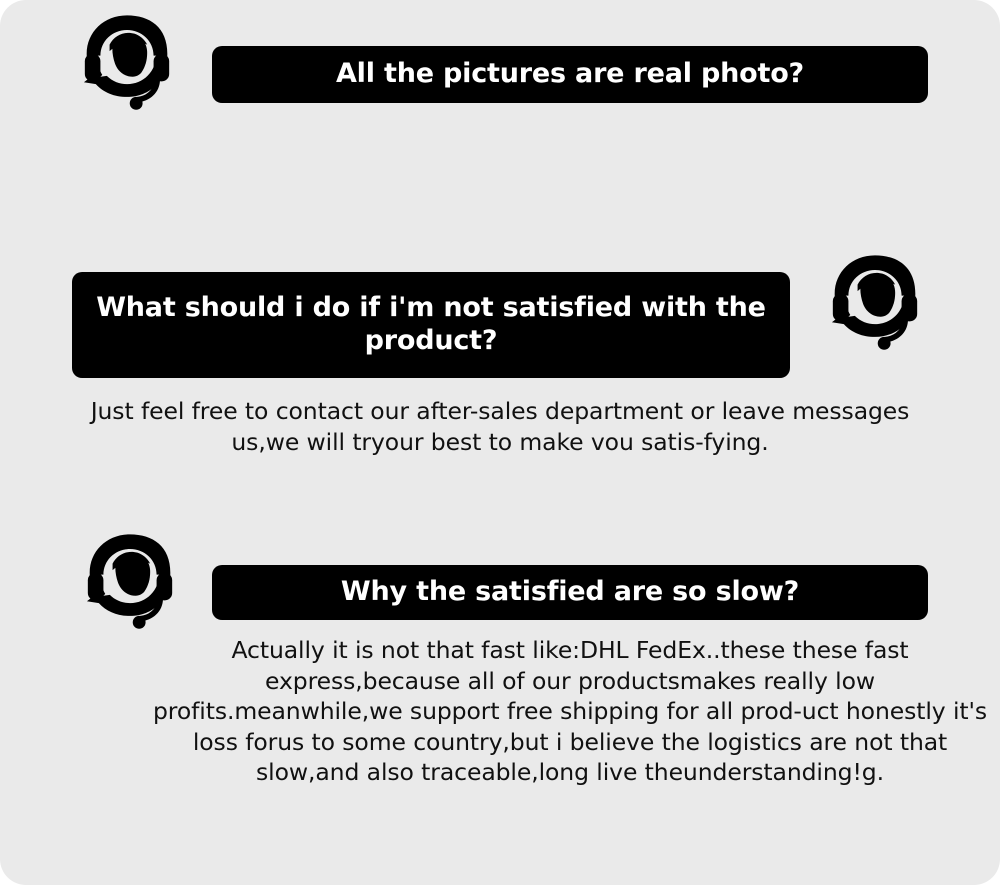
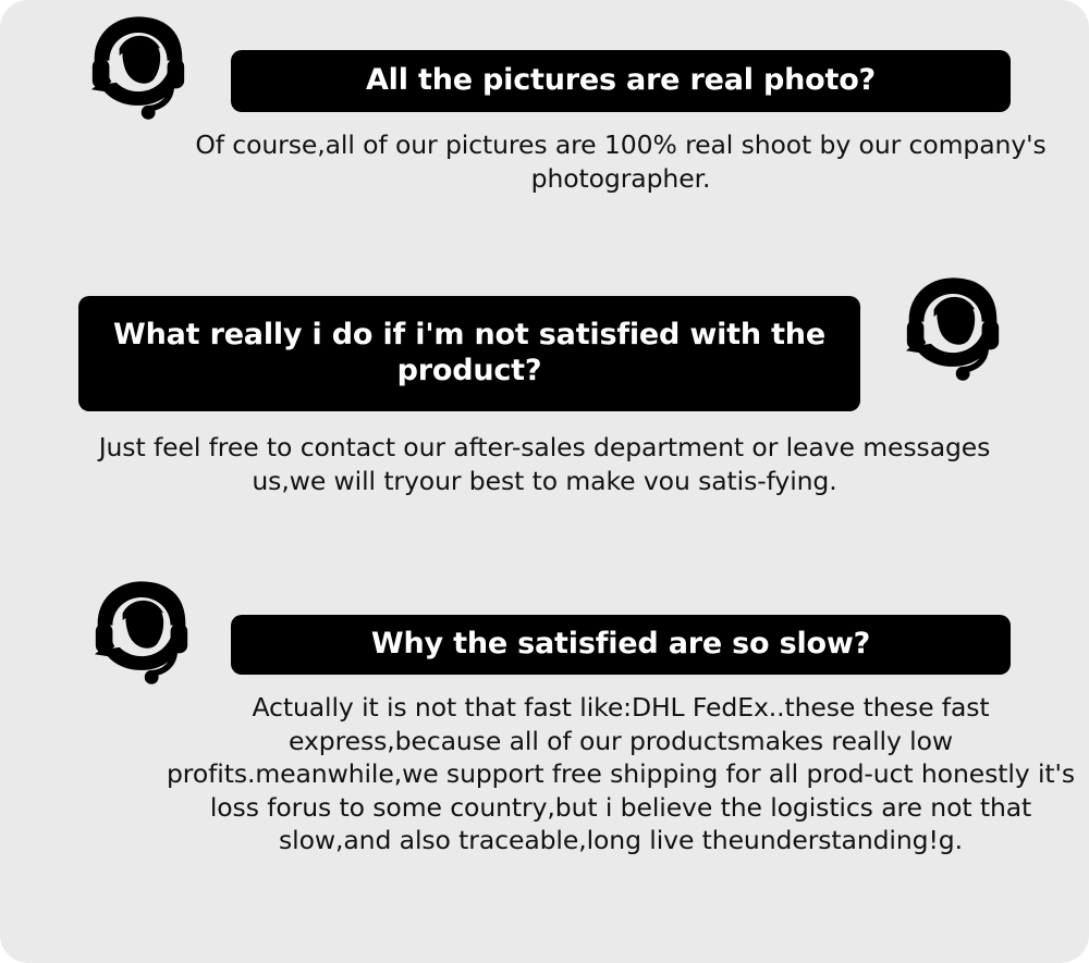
  All the pictures are real photo?
+ Of course,all of our pictures are 100% real shoot by our company's photographer.
- What should i do if i'm not satisfied with the product?
+ What really i do if i'm not satisfied with the product?
  Just feel free to contact our after-sales department or leave messages us,we will tryour best to make vou satis-fying.
  Why the satisfied are so slow?
  Actually it is not that fast like:DHL FedEx..these these fast express,because all of our productsmakes really low profits.meanwhile,we support free shipping for all prod-uct honestly it's loss forus to some country,but i believe the logistics are not that slow,and also traceable,long live theunderstanding!g.
